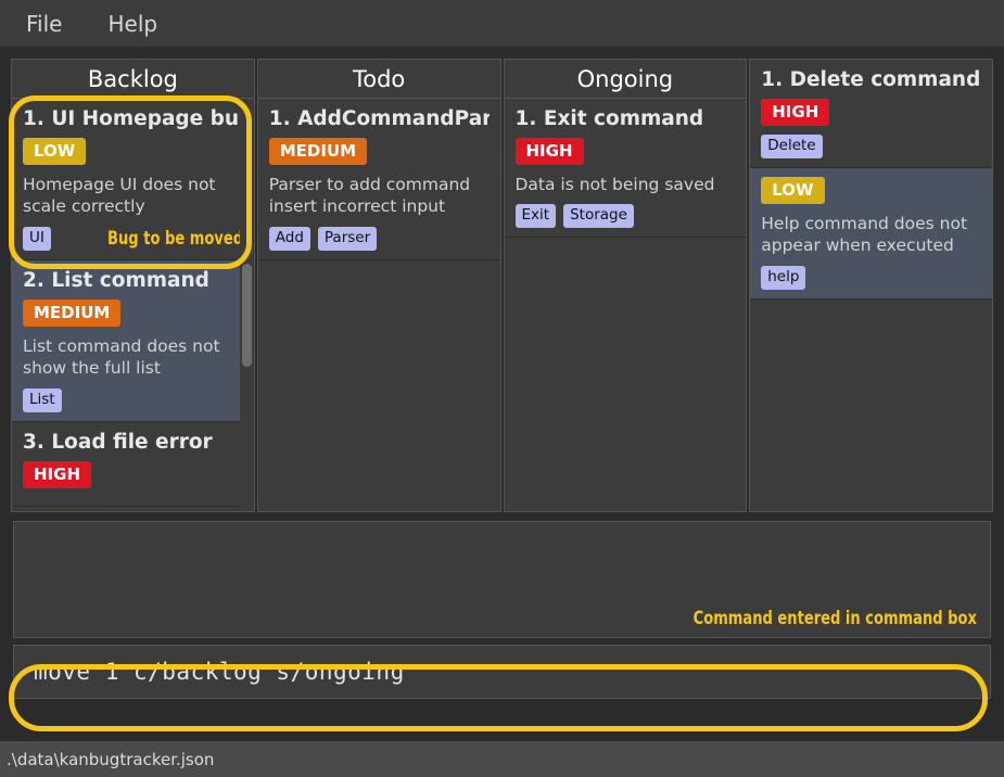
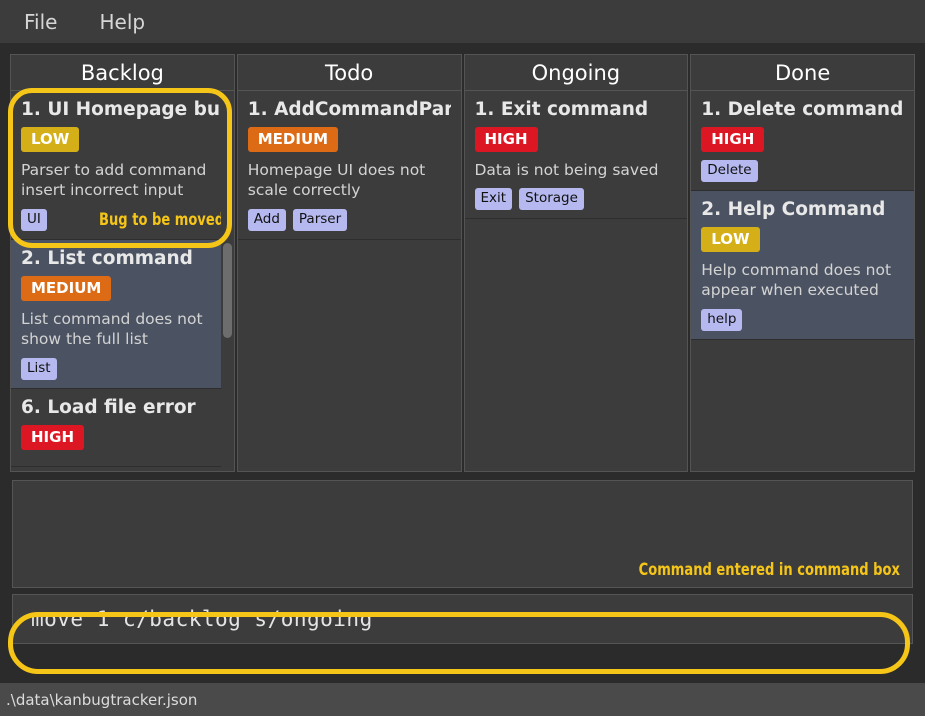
  File
  Help
  Backlog
  1. UI Homepage bu
  LOW
- Homepage UI does not scale correctly
+ Parser to add command insert incorrect input
  UI
  Bug to be moved
  2. List command
  MEDIUM
  List command does not show the full list
  List
- 3. Load file error
+ 6. Load file error
  HIGH
  Todo
  1. AddCommandPar
  MEDIUM
- Parser to add command insert incorrect input
+ Homepage UI does not scale correctly
  Add
  Parser
  Ongoing
  1. Exit command
  HIGH
  Data is not being saved
  Exit
  Storage
+ Done
  1. Delete command
  HIGH
  Delete
+ 2. Help Command
  LOW
  Help command does not appear when executed
  help
  Command entered in command box
  move 1 c/backlog s/ongoing
  .\data\kanbugtracker.json
